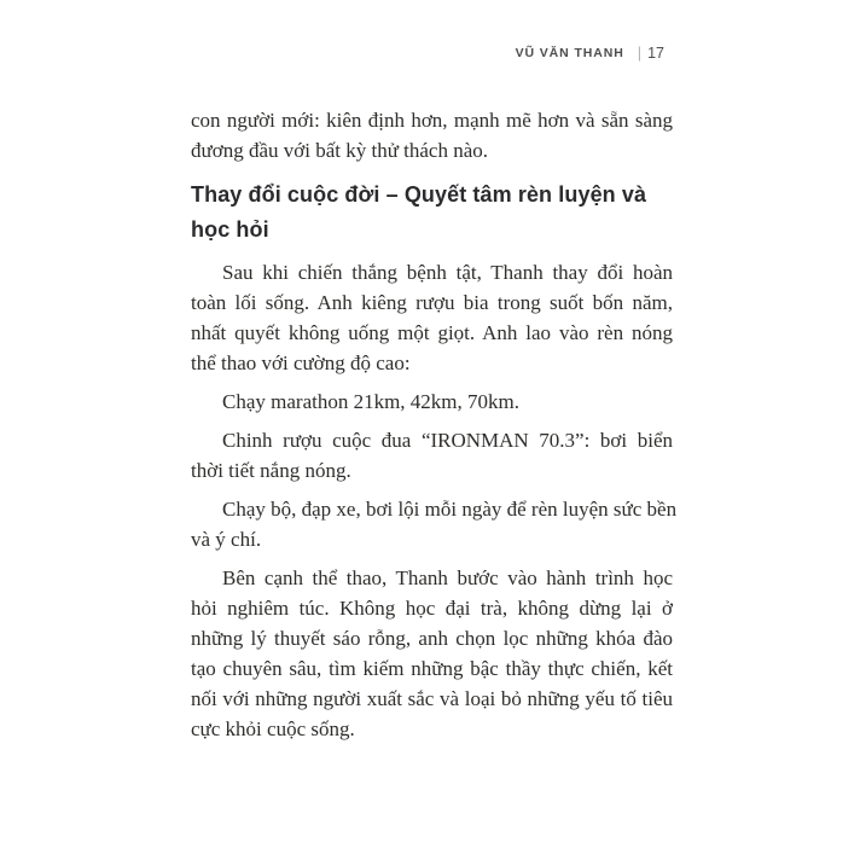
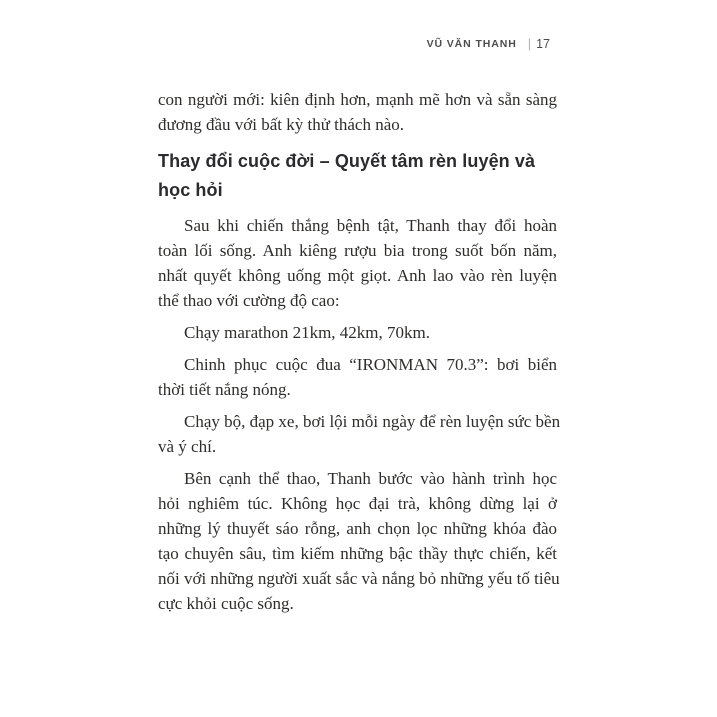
  VŨ VĂN THANH
  |
  17
  con người mới: kiên định hơn, mạnh mẽ hơn và sẵn sàng
  đương đầu với bất kỳ thử thách nào.
  Thay đổi cuộc đời – Quyết tâm rèn luyện và
  học hỏi
  Sau khi chiến thắng bệnh tật, Thanh thay đổi hoàn
  toàn lối sống. Anh kiêng rượu bia trong suốt bốn năm,
- nhất quyết không uống một giọt. Anh lao vào rèn nóng
+ nhất quyết không uống một giọt. Anh lao vào rèn luyện
  thể thao với cường độ cao:
  Chạy marathon 21km, 42km, 70km.
- Chinh rượu cuộc đua “IRONMAN 70.3”: bơi biển
+ Chinh phục cuộc đua “IRONMAN 70.3”: bơi biển
  thời tiết nắng nóng.
  Chạy bộ, đạp xe, bơi lội mỗi ngày để rèn luyện sức bền
  và ý chí.
  Bên cạnh thể thao, Thanh bước vào hành trình học
  hỏi nghiêm túc. Không học đại trà, không dừng lại ở
  những lý thuyết sáo rỗng, anh chọn lọc những khóa đào
  tạo chuyên sâu, tìm kiếm những bậc thầy thực chiến, kết
- nối với những người xuất sắc và loại bỏ những yếu tố tiêu
+ nối với những người xuất sắc và nắng bỏ những yếu tố tiêu
  cực khỏi cuộc sống.
